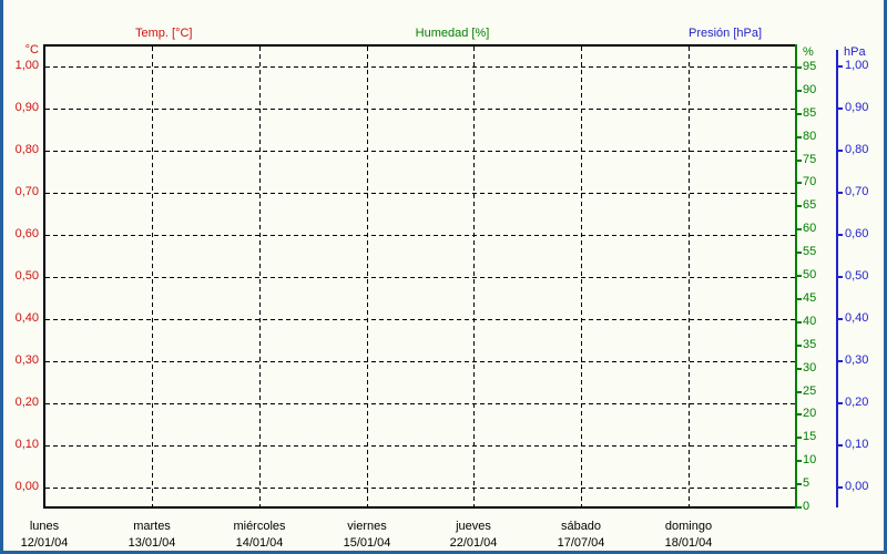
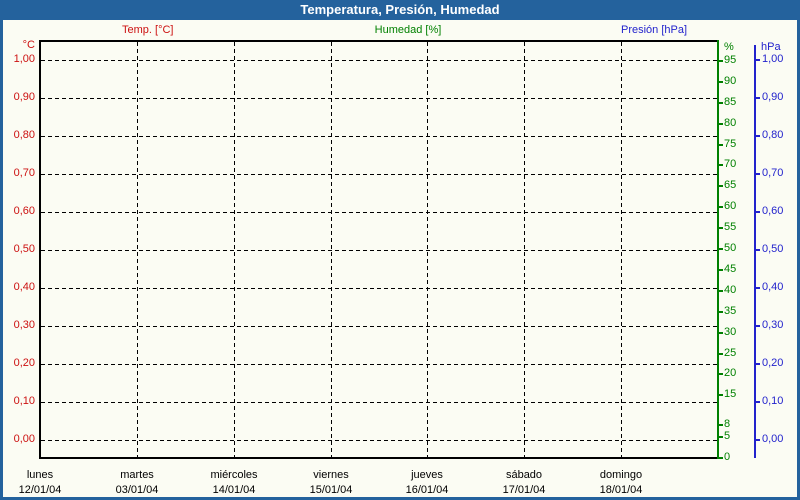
+ Temperatura, Presión, Humedad
  Temp. [°C]
  Humedad [%]
  Presión [hPa]
  °C
  %
  hPa
  1,00
  0,90
  0,80
  0,70
  0,60
  0,50
  0,40
  0,30
  0,20
  0,10
  0,00
  1,00
  0,90
  0,80
  0,70
  0,60
  0,50
  0,40
  0,30
  0,20
  0,10
  0,00
  95
  90
  85
  80
  75
  70
  65
  60
  55
  50
  45
  40
  35
  30
  25
  20
  15
- 10
+ 8
  5
  0
  lunes
  12/01/04
  martes
- 13/01/04
+ 03/01/04
  miércoles
  14/01/04
  viernes
  15/01/04
  jueves
- 22/01/04
+ 16/01/04
  sábado
- 17/07/04
+ 17/01/04
  domingo
  18/01/04
